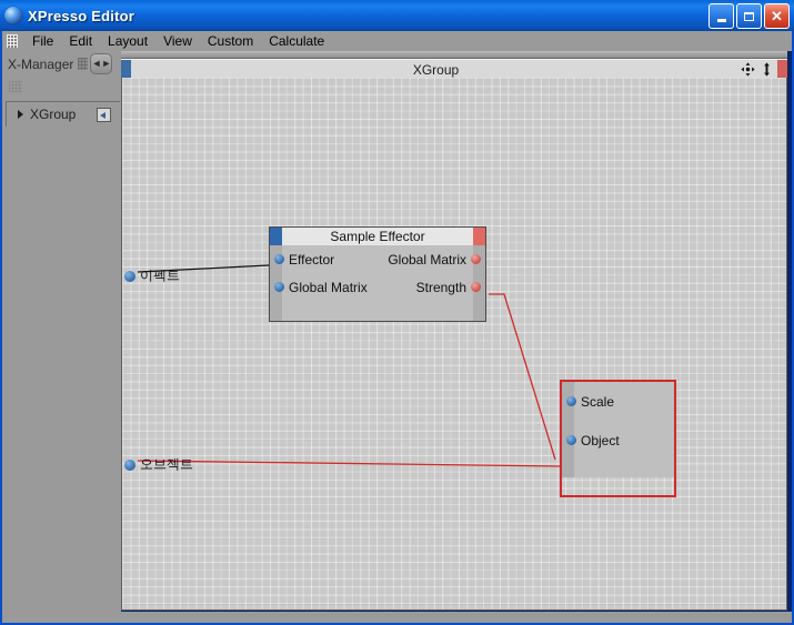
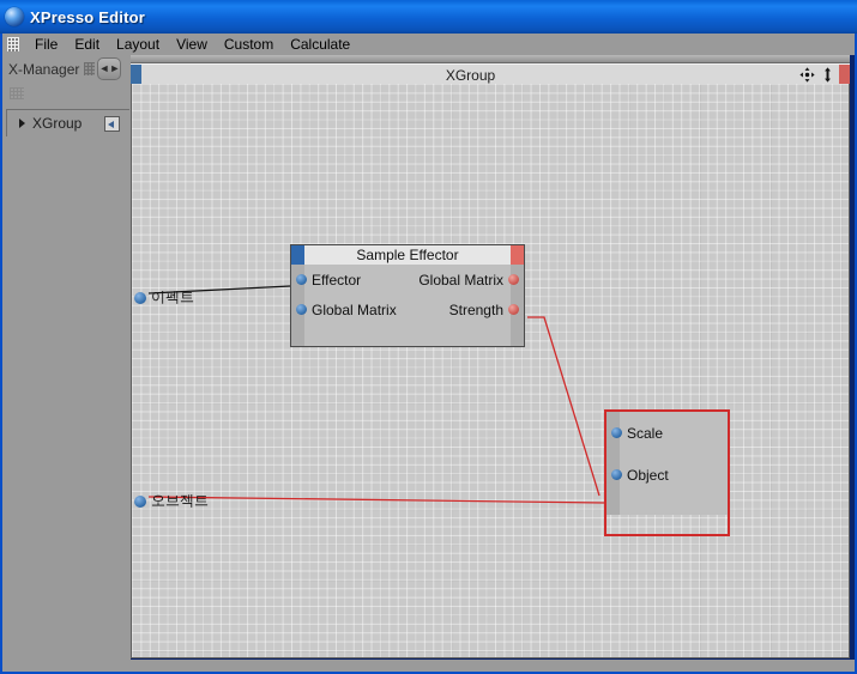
  XPresso Editor
- ✕
  File
  Edit
  Layout
  View
  Custom
  Calculate
  X-Manager
  ◄►
  XGroup
  XGroup
  이펙트
  오브젝트
  Sample Effector
  Effector
  Global Matrix
  Global Matrix
  Strength
  Scale
  Object
